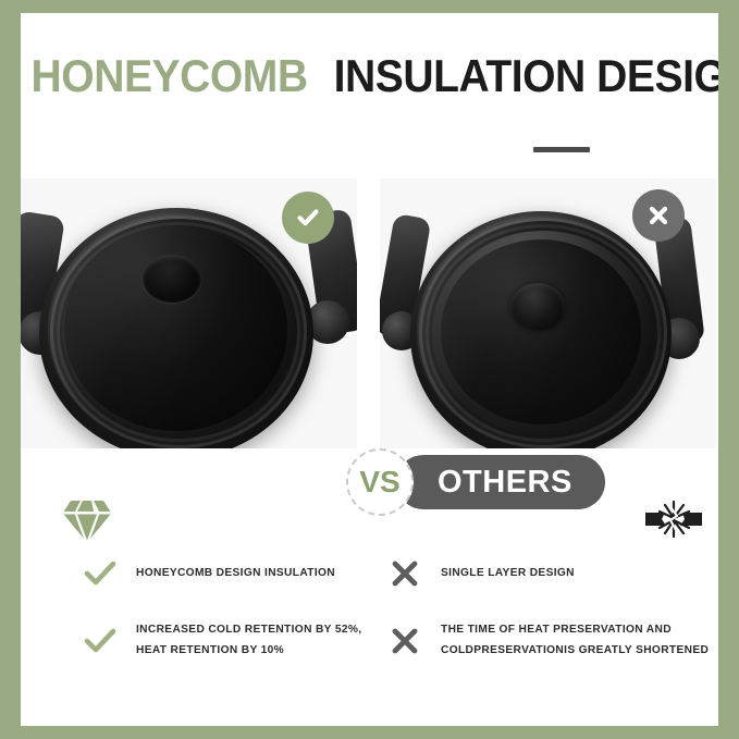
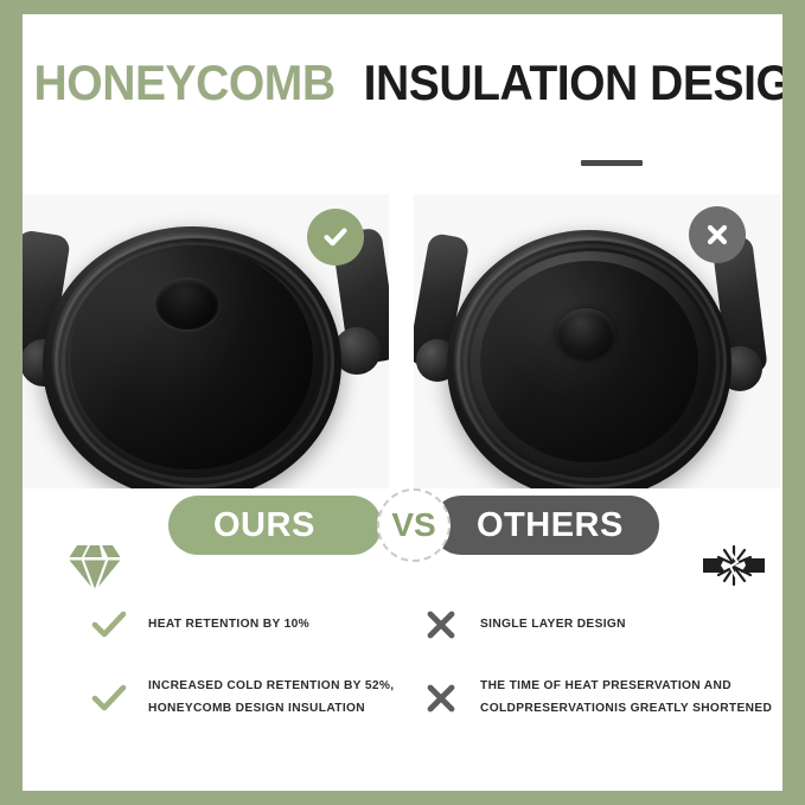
  HONEYCOMB INSULATION DESIG
+ OURS
  OTHERS
  VS
- HONEYCOMB DESIGN INSULATION
+ HEAT RETENTION BY 10%
  SINGLE LAYER DESIGN
  INCREASED COLD RETENTION BY 52%,
- HEAT RETENTION BY 10%
+ HONEYCOMB DESIGN INSULATION
  THE TIME OF HEAT PRESERVATION AND
  COLDPRESERVATIONIS GREATLY SHORTENED
